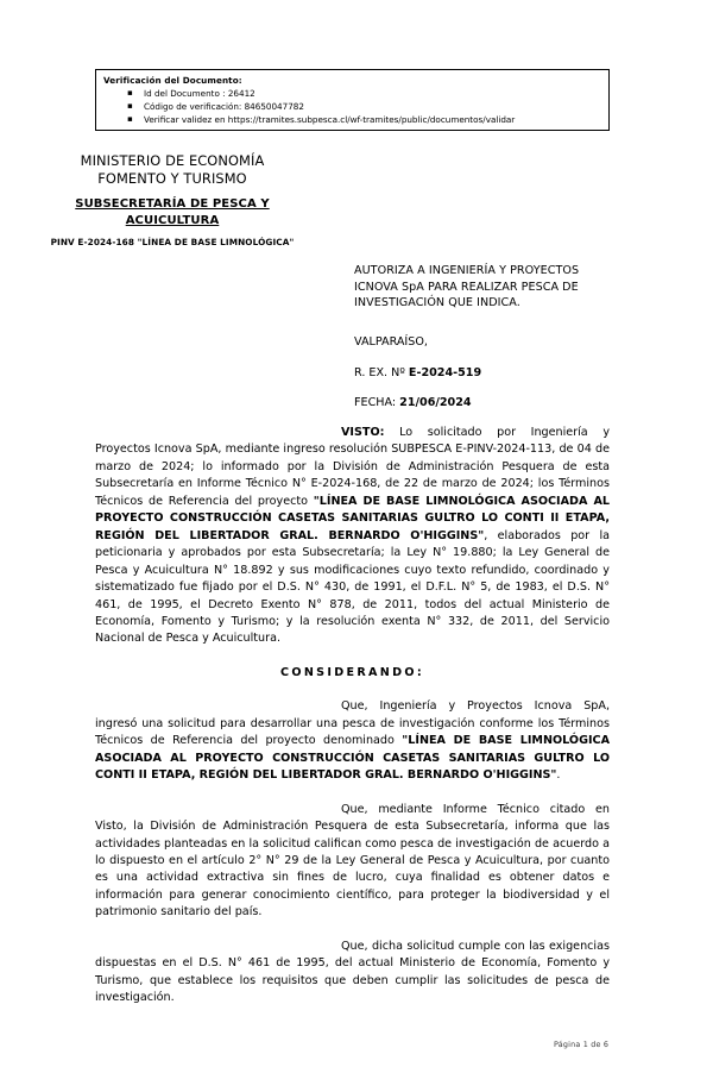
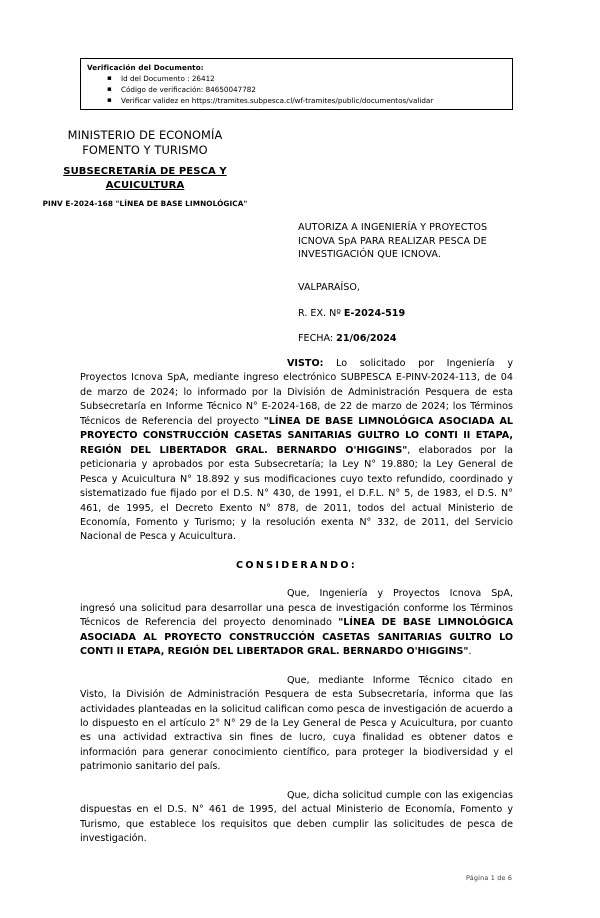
  Verificación del Documento:
  Id del Documento : 26412
  Código de verificación: 84650047782
  Verificar validez en https://tramites.subpesca.cl/wf-tramites/public/documentos/validar
  MINISTERIO DE ECONOMÍA
  FOMENTO Y TURISMO
  SUBSECRETARÍA DE PESCA Y ACUICULTURA
  PINV E-2024-168 "LÍNEA DE BASE LIMNOLÓGICA"
- AUTORIZA A INGENIERÍA Y PROYECTOS ICNOVA SpA PARA REALIZAR PESCA DE INVESTIGACIÓN QUE INDICA.
+ AUTORIZA A INGENIERÍA Y PROYECTOS ICNOVA SpA PARA REALIZAR PESCA DE INVESTIGACIÓN QUE ICNOVA.
  VALPARAÍSO,
  R. EX. Nº E-2024-519
  FECHA: 21/06/2024
- VISTO: Lo solicitado por Ingeniería y Proyectos Icnova SpA, mediante ingreso resolución SUBPESCA E-PINV-2024-113, de 04 de marzo de 2024; lo informado por la División de Administración Pesquera de esta Subsecretaría en Informe Técnico N° E-2024-168, de 22 de marzo de 2024; los Términos Técnicos de Referencia del proyecto "LÍNEA DE BASE LIMNOLÓGICA ASOCIADA AL PROYECTO CONSTRUCCIÓN CASETAS SANITARIAS GULTRO LO CONTI II ETAPA, REGIÓN DEL LIBERTADOR GRAL. BERNARDO O'HIGGINS", elaborados por la peticionaria y aprobados por esta Subsecretaría; la Ley N° 19.880; la Ley General de Pesca y Acuicultura N° 18.892 y sus modificaciones cuyo texto refundido, coordinado y sistematizado fue fijado por el D.S. N° 430, de 1991, el D.F.L. N° 5, de 1983, el D.S. N° 461, de 1995, el Decreto Exento N° 878, de 2011, todos del actual Ministerio de Economía, Fomento y Turismo; y la resolución exenta N° 332, de 2011, del Servicio Nacional de Pesca y Acuicultura.
+ VISTO: Lo solicitado por Ingeniería y Proyectos Icnova SpA, mediante ingreso electrónico SUBPESCA E-PINV-2024-113, de 04 de marzo de 2024; lo informado por la División de Administración Pesquera de esta Subsecretaría en Informe Técnico N° E-2024-168, de 22 de marzo de 2024; los Términos Técnicos de Referencia del proyecto "LÍNEA DE BASE LIMNOLÓGICA ASOCIADA AL PROYECTO CONSTRUCCIÓN CASETAS SANITARIAS GULTRO LO CONTI II ETAPA, REGIÓN DEL LIBERTADOR GRAL. BERNARDO O'HIGGINS", elaborados por la peticionaria y aprobados por esta Subsecretaría; la Ley N° 19.880; la Ley General de Pesca y Acuicultura N° 18.892 y sus modificaciones cuyo texto refundido, coordinado y sistematizado fue fijado por el D.S. N° 430, de 1991, el D.F.L. N° 5, de 1983, el D.S. N° 461, de 1995, el Decreto Exento N° 878, de 2011, todos del actual Ministerio de Economía, Fomento y Turismo; y la resolución exenta N° 332, de 2011, del Servicio Nacional de Pesca y Acuicultura.
  CONSIDERANDO:
  Que, Ingeniería y Proyectos Icnova SpA, ingresó una solicitud para desarrollar una pesca de investigación conforme los Términos Técnicos de Referencia del proyecto denominado "LÍNEA DE BASE LIMNOLÓGICA ASOCIADA AL PROYECTO CONSTRUCCIÓN CASETAS SANITARIAS GULTRO LO CONTI II ETAPA, REGIÓN DEL LIBERTADOR GRAL. BERNARDO O'HIGGINS".
  Que, mediante Informe Técnico citado en Visto, la División de Administración Pesquera de esta Subsecretaría, informa que las actividades planteadas en la solicitud califican como pesca de investigación de acuerdo a lo dispuesto en el artículo 2° N° 29 de la Ley General de Pesca y Acuicultura, por cuanto es una actividad extractiva sin fines de lucro, cuya finalidad es obtener datos e información para generar conocimiento científico, para proteger la biodiversidad y el patrimonio sanitario del país.
  Que, dicha solicitud cumple con las exigencias dispuestas en el D.S. N° 461 de 1995, del actual Ministerio de Economía, Fomento y Turismo, que establece los requisitos que deben cumplir las solicitudes de pesca de investigación.
  Página 1 de 6
